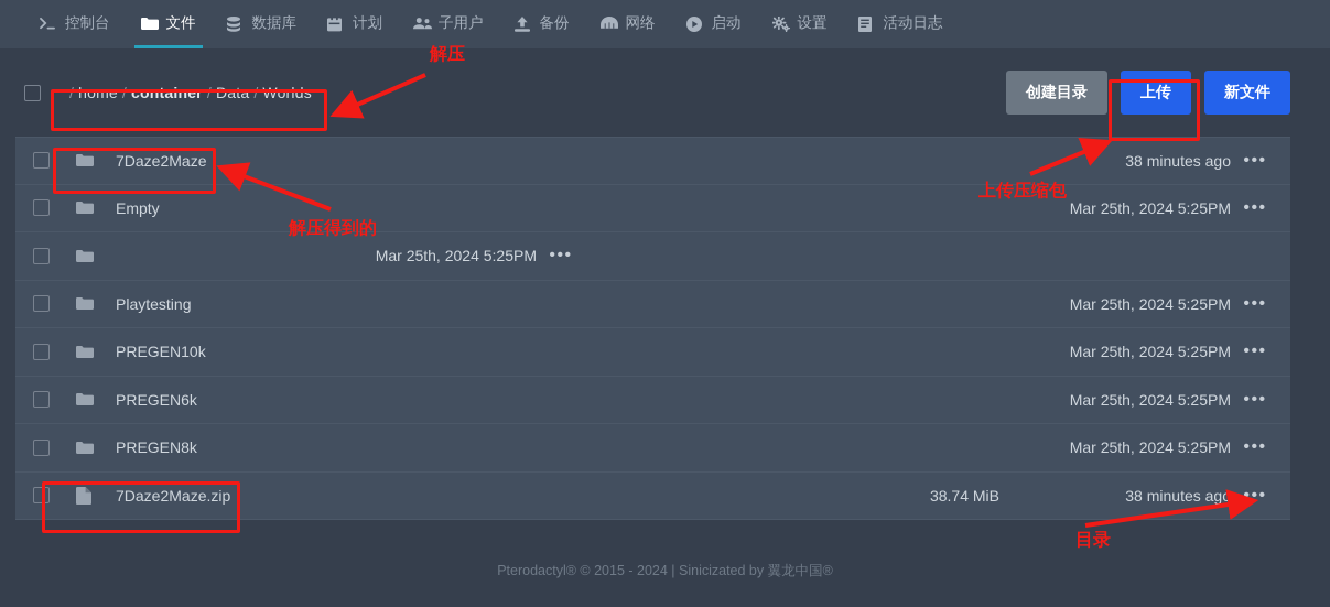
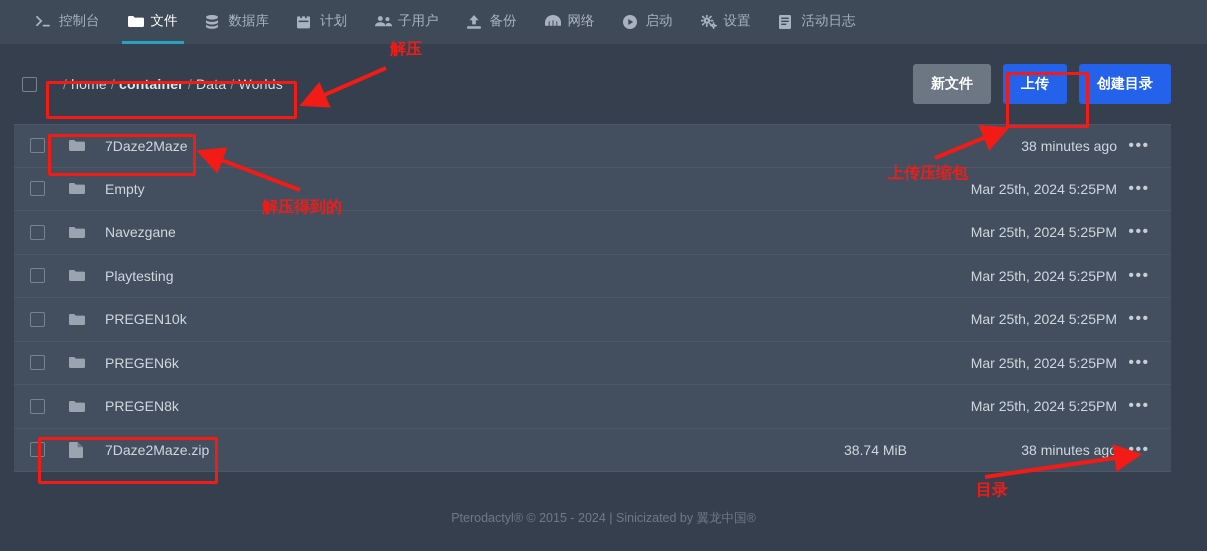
  控制台
  文件
  数据库
  计划
  子用户
  备份
  网络
  启动
  设置
  活动日志
  / home / container / Data / Worlds
- 创建目录
+ 新文件
  上传
- 新文件
+ 创建目录
  7Daze2Maze
  38 minutes ago
  •••
  Empty
  Mar 25th, 2024 5:25PM
  •••
+ Navezgane
  Mar 25th, 2024 5:25PM
  •••
  Playtesting
  Mar 25th, 2024 5:25PM
  •••
  PREGEN10k
  Mar 25th, 2024 5:25PM
  •••
  PREGEN6k
  Mar 25th, 2024 5:25PM
  •••
  PREGEN8k
  Mar 25th, 2024 5:25PM
  •••
  7Daze2Maze.zip
  38.74 MiB
  38 minutes ago
  •••
  Pterodactyl® © 2015 - 2024 | Sinicizated by 翼龙中国®
  解压
  上传压缩包
  解压得到的
  目录
